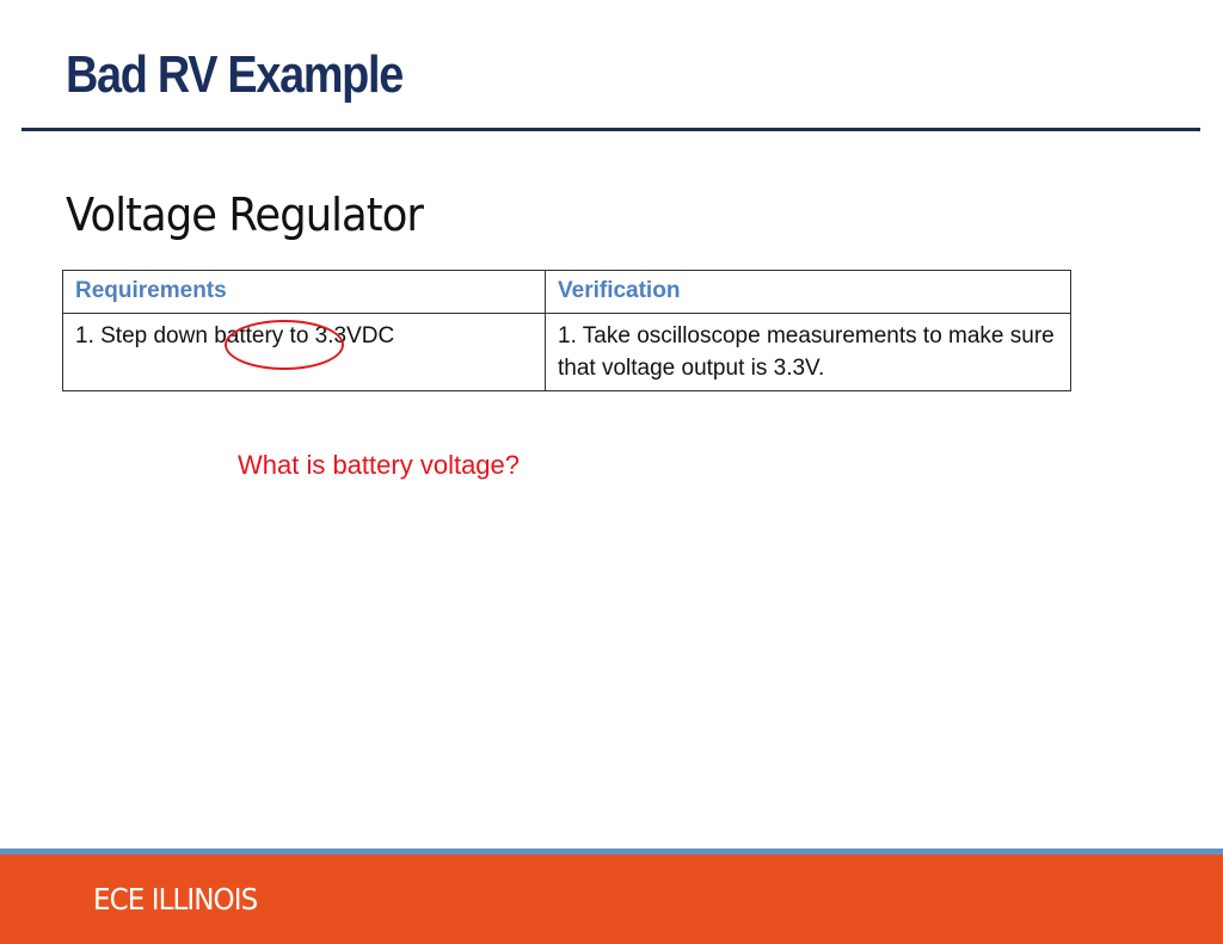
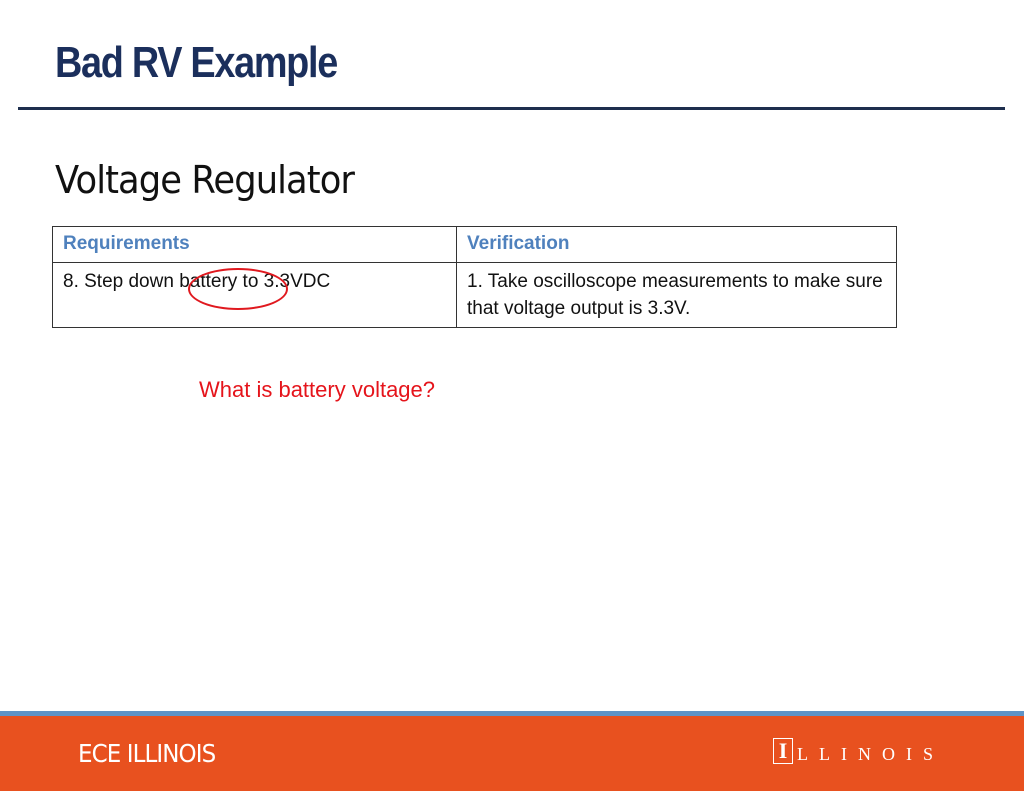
  Bad RV Example
  Voltage Regulator
  Requirements	Verification
- 1. Step down battery to 3.3VDC	1. Take oscilloscope measurements to make sure that voltage output is 3.3V.
+ 8. Step down battery to 3.3VDC	1. Take oscilloscope measurements to make sure that voltage output is 3.3V.
  What is battery voltage?
  ECE ILLINOIS
+ I
+ LLINOIS
